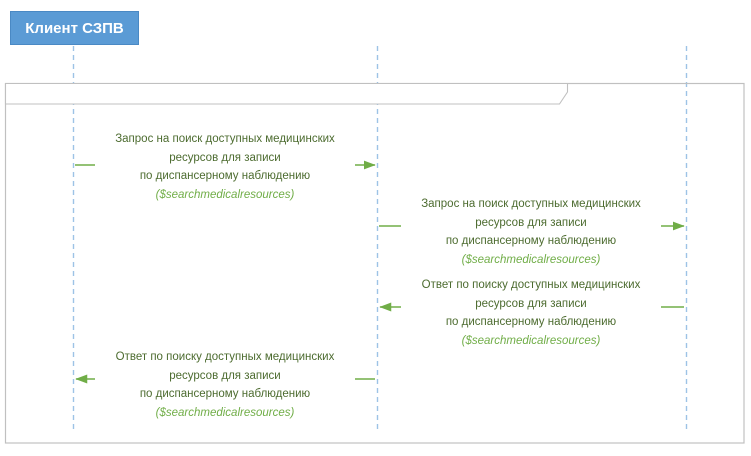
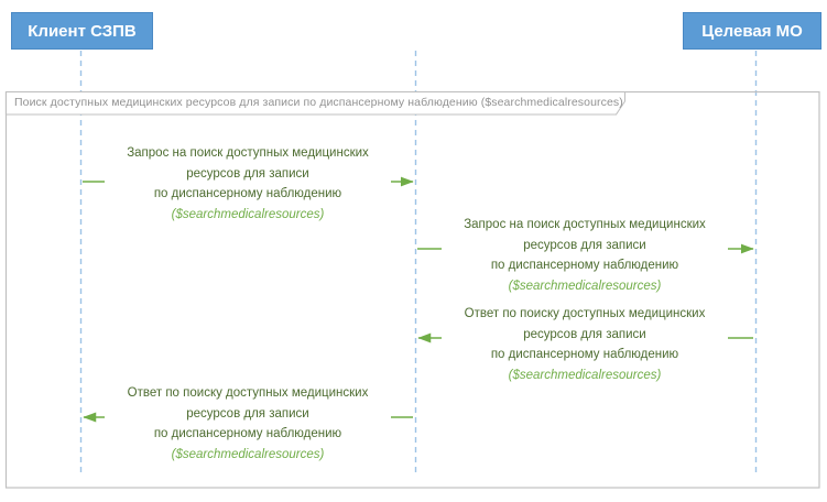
  Клиент СЗПВ
+ Целевая МО
+ Поиск доступных медицинских ресурсов для записи по диспансерному наблюдению ($searchmedicalresources)
  Запрос на поиск доступных медицинских
  ресурсов для записи
  по диспансерному наблюдению
  ($searchmedicalresources)
  Запрос на поиск доступных медицинских
  ресурсов для записи
  по диспансерному наблюдению
  ($searchmedicalresources)
  Ответ по поиску доступных медицинских
  ресурсов для записи
  по диспансерному наблюдению
  ($searchmedicalresources)
  Ответ по поиску доступных медицинских
  ресурсов для записи
  по диспансерному наблюдению
  ($searchmedicalresources)
